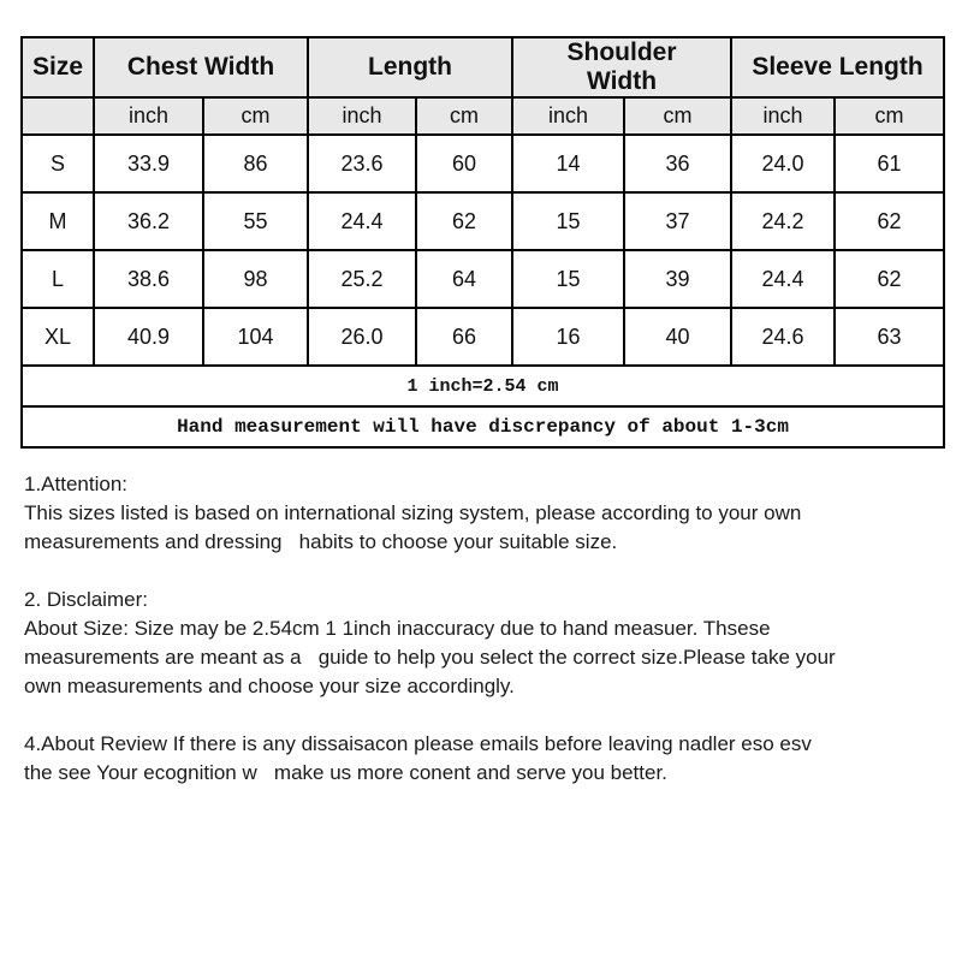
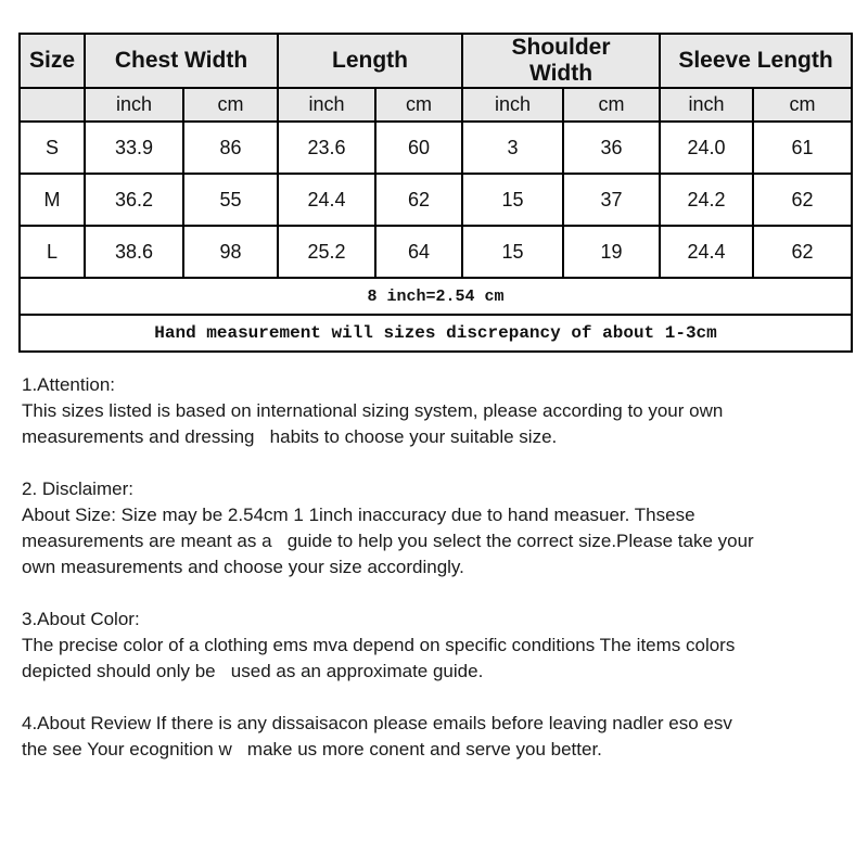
  Size	Chest Width	Length	Shoulder Width	Sleeve Length
  	inch	cm	inch	cm	inch	cm	inch	cm
- S	33.9	86	23.6	60	14	36	24.0	61
+ S	33.9	86	23.6	60	3	36	24.0	61
  M	36.2	55	24.4	62	15	37	24.2	62
- L	38.6	98	25.2	64	15	39	24.4	62
+ L	38.6	98	25.2	64	15	19	24.4	62
- XL	40.9	104	26.0	66	16	40	24.6	63
- 1 inch=2.54 cm
+ 8 inch=2.54 cm
- Hand measurement will have discrepancy of about 1-3cm
+ Hand measurement will sizes discrepancy of about 1-3cm
  1.Attention:
  This sizes listed is based on international sizing system, please according to your own
  measurements and dressing habits to choose your suitable size.
  2. Disclaimer:
  About Size: Size may be 2.54cm 1 1inch inaccuracy due to hand measuer. Thsese
  measurements are meant as a guide to help you select the correct size.Please take your
  own measurements and choose your size accordingly.
+ 3.About Color:
+ The precise color of a clothing ems mva depend on specific conditions The items colors
+ depicted should only be used as an approximate guide.
  4.About Review If there is any dissaisacon please emails before leaving nadler eso esv
  the see Your ecognition w make us more conent and serve you better.
